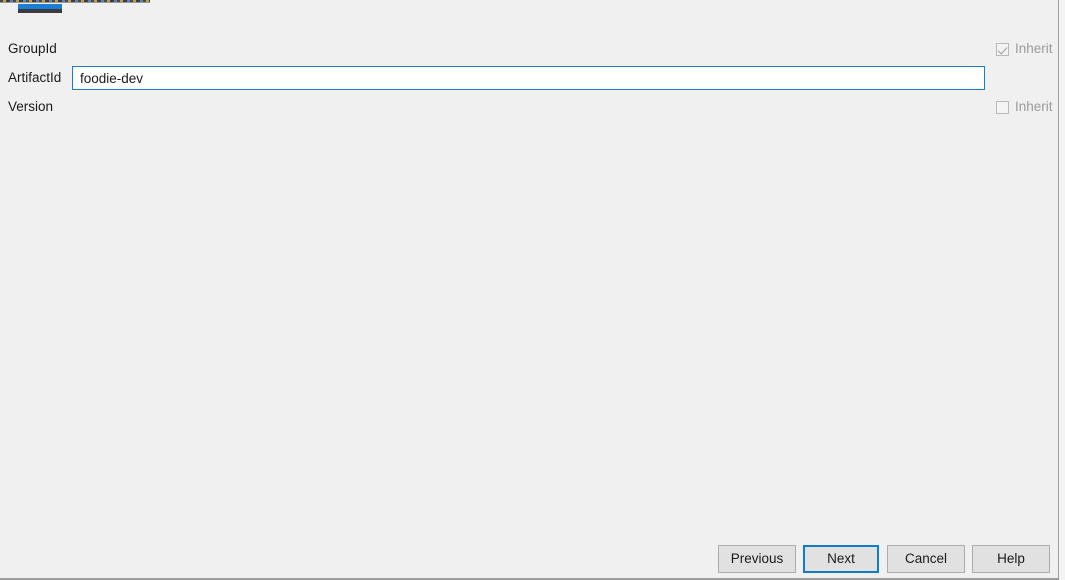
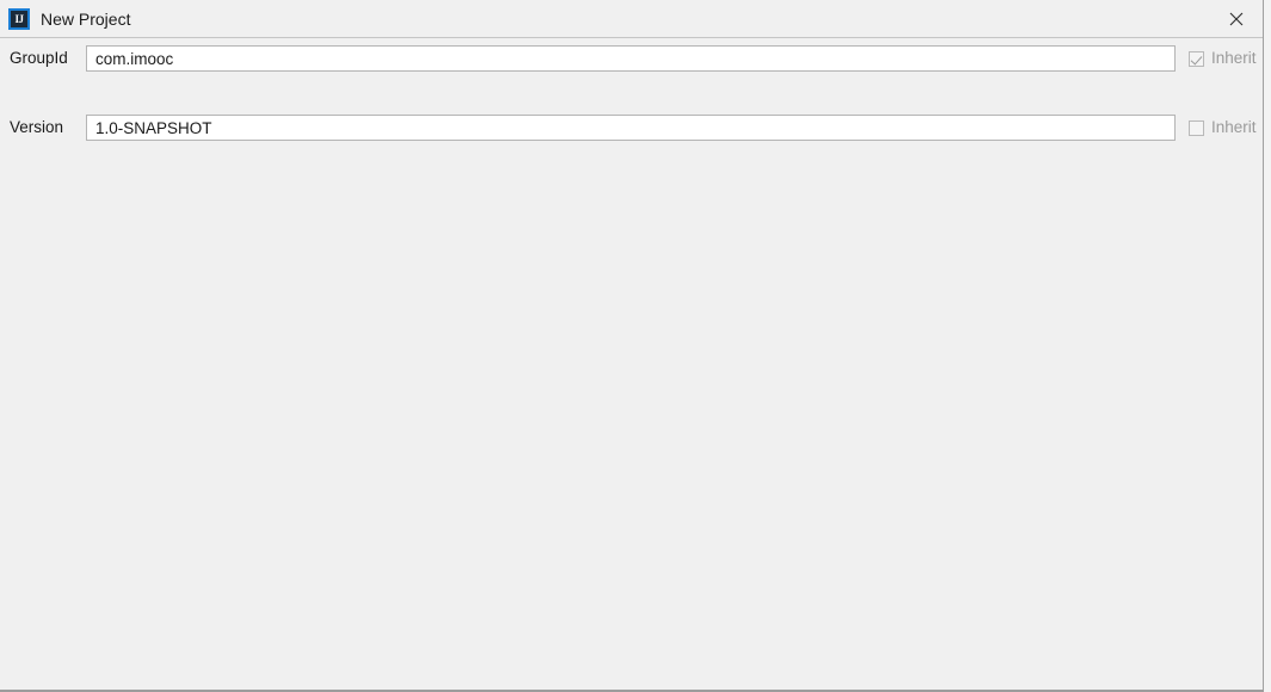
+ IJ
+ New Project
  GroupId
+ com.imooc
  Inherit
- ArtifactId
- foodie-dev
  Version
+ 1.0-SNAPSHOT
  Inherit
- Previous
- Next
- Cancel
- Help
